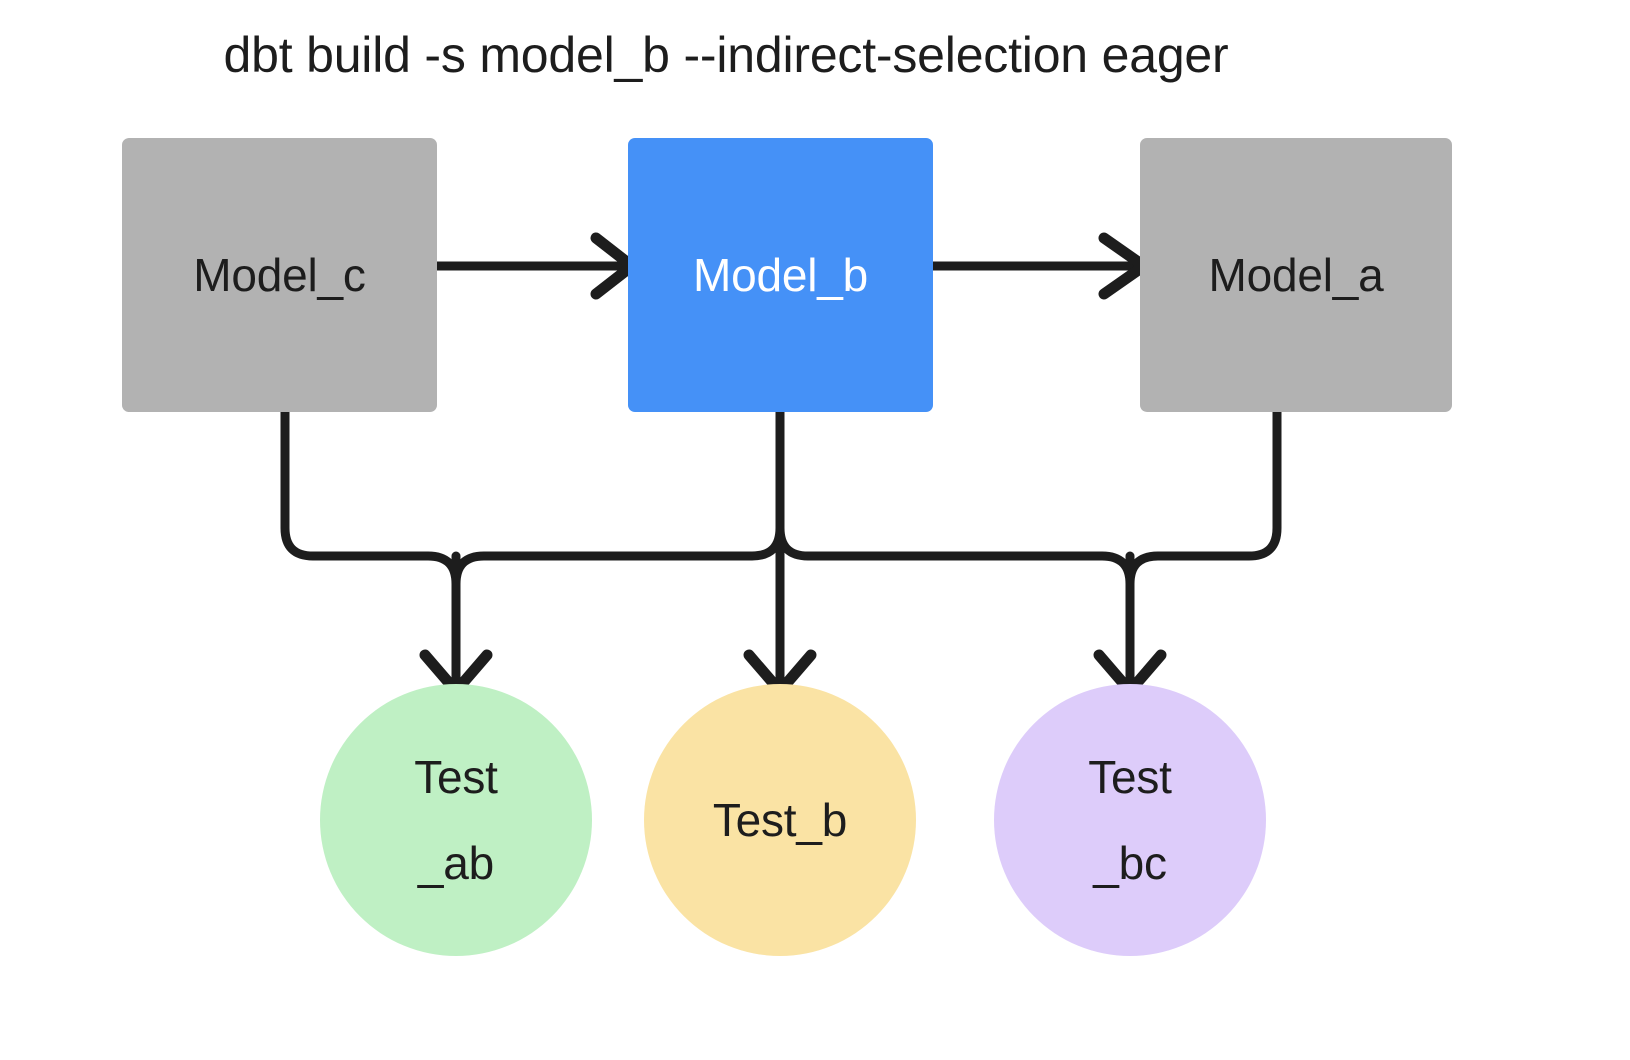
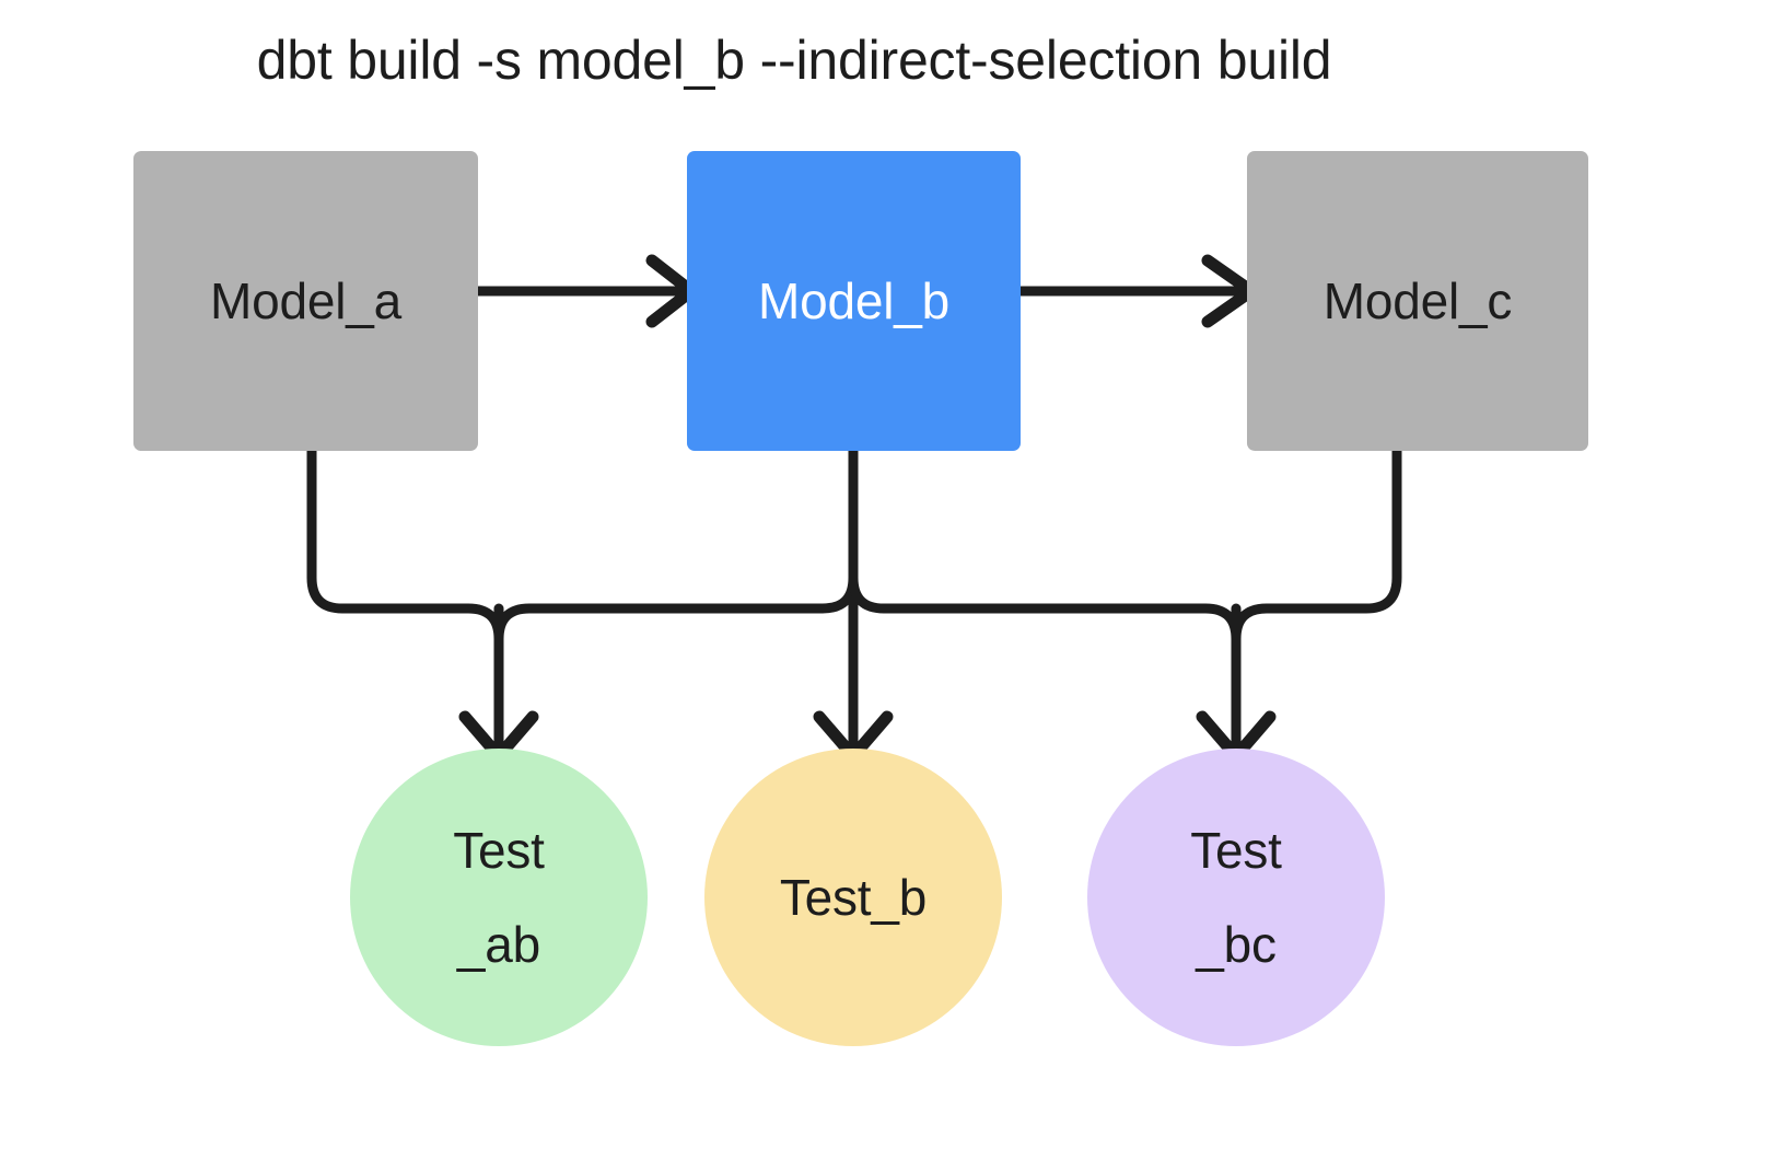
- dbt build -s model_b --indirect-selection eager
+ dbt build -s model_b --indirect-selection build
- Model_c
+ Model_a
  Model_b
- Model_a
+ Model_c
  Test
  _ab
  Test_b
  Test
  _bc
